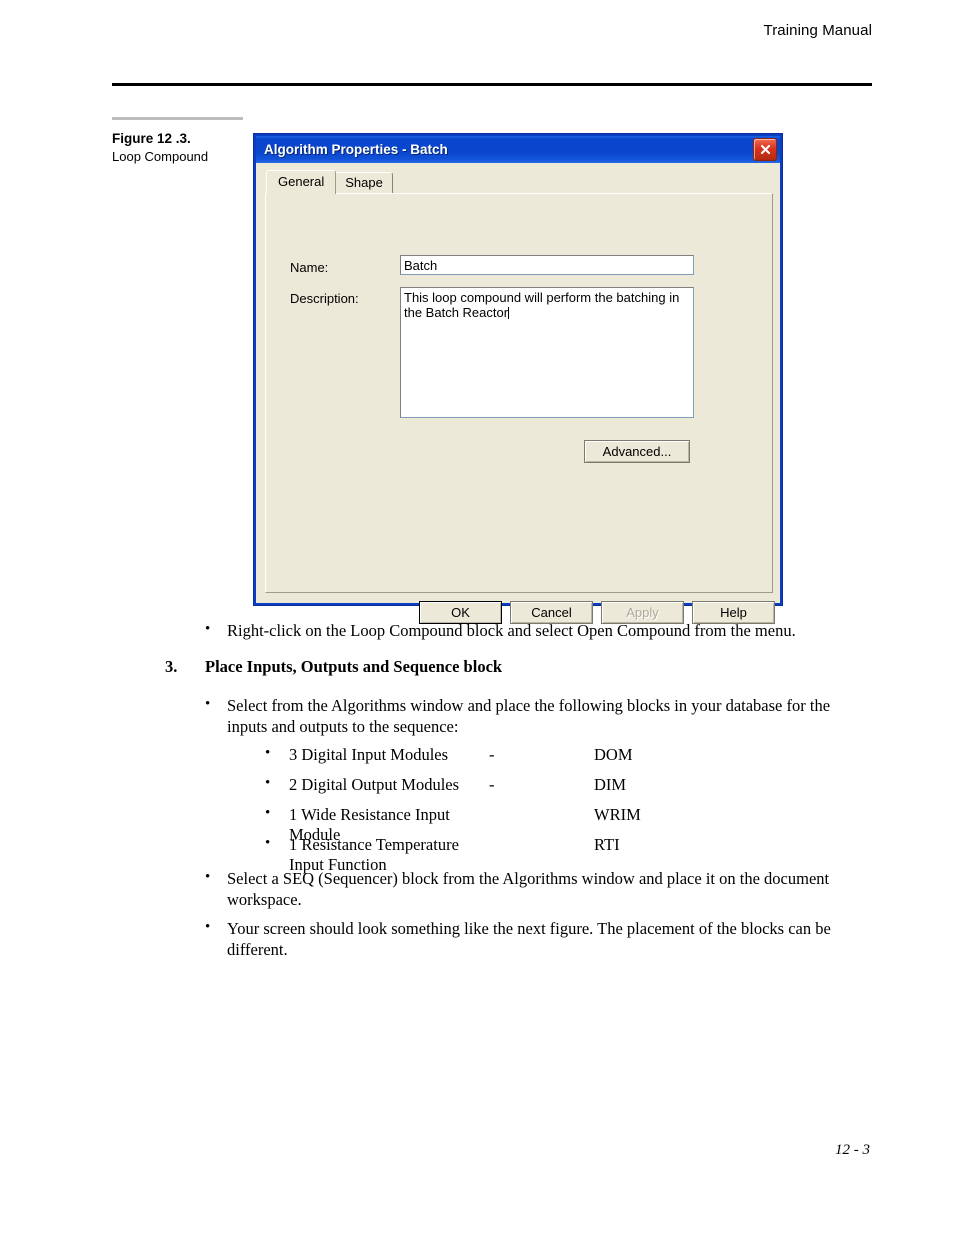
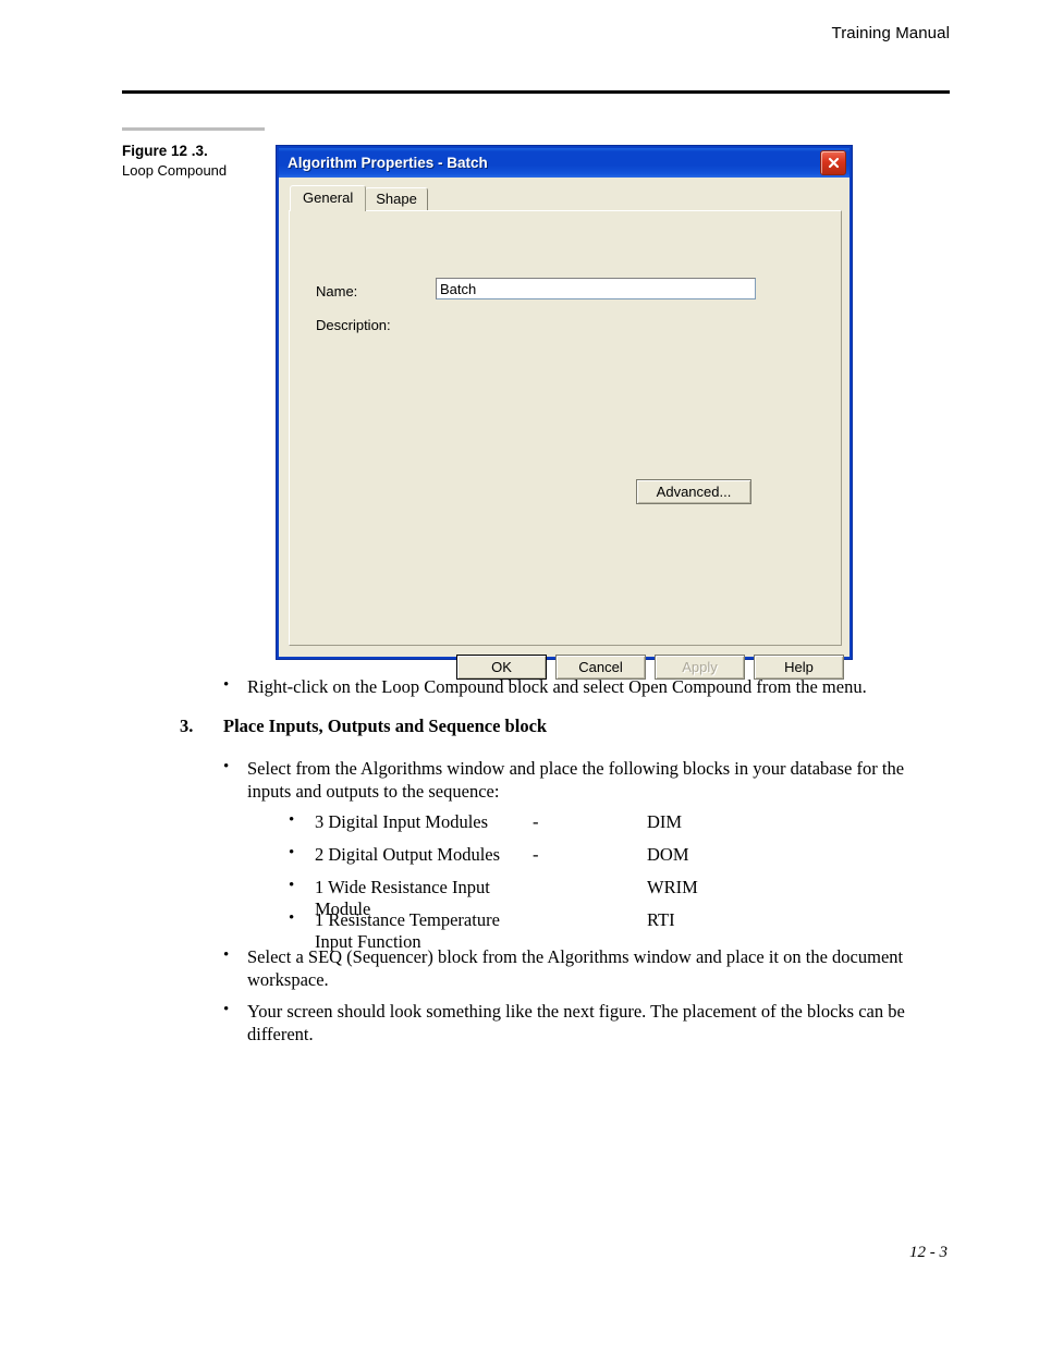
  Training Manual
  Figure 12 .3.
  Loop Compound
  Algorithm Properties - Batch
  General
  Shape
  Name:
  Batch
  Description:
- This loop compound will perform the batching in the Batch Reactor
  Advanced...
  OK
  Cancel
  Apply
  Help
  •
  Right-click on the Loop Compound block and select Open Compound from the menu.
  3.
  Place Inputs, Outputs and Sequence block
  •
  Select from the Algorithms window and place the following blocks in your database for the inputs and outputs to the sequence:
  •
  3 Digital Input Modules
  -
- DOM
+ DIM
  •
  2 Digital Output Modules
  -
- DIM
+ DOM
  •
  1 Wide Resistance Input Module
  WRIM
  •
  1 Resistance Temperature Input Function
  RTI
  •
  Select a SEQ (Sequencer) block from the Algorithms window and place it on the document workspace.
  •
  Your screen should look something like the next figure. The placement of the blocks can be different.
  12 - 3
